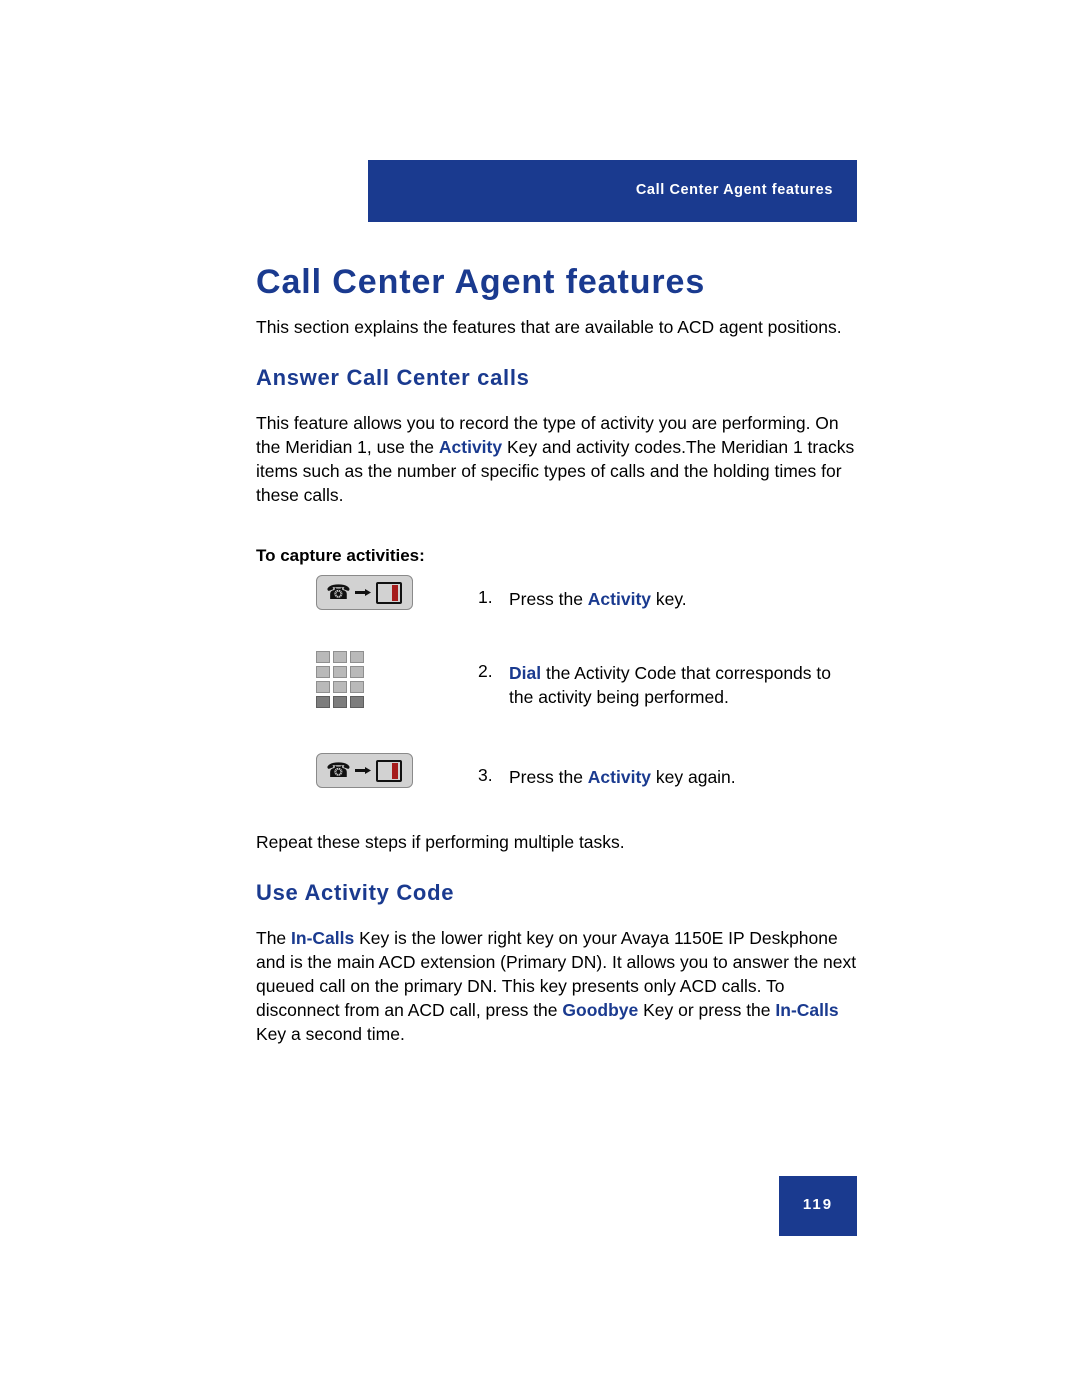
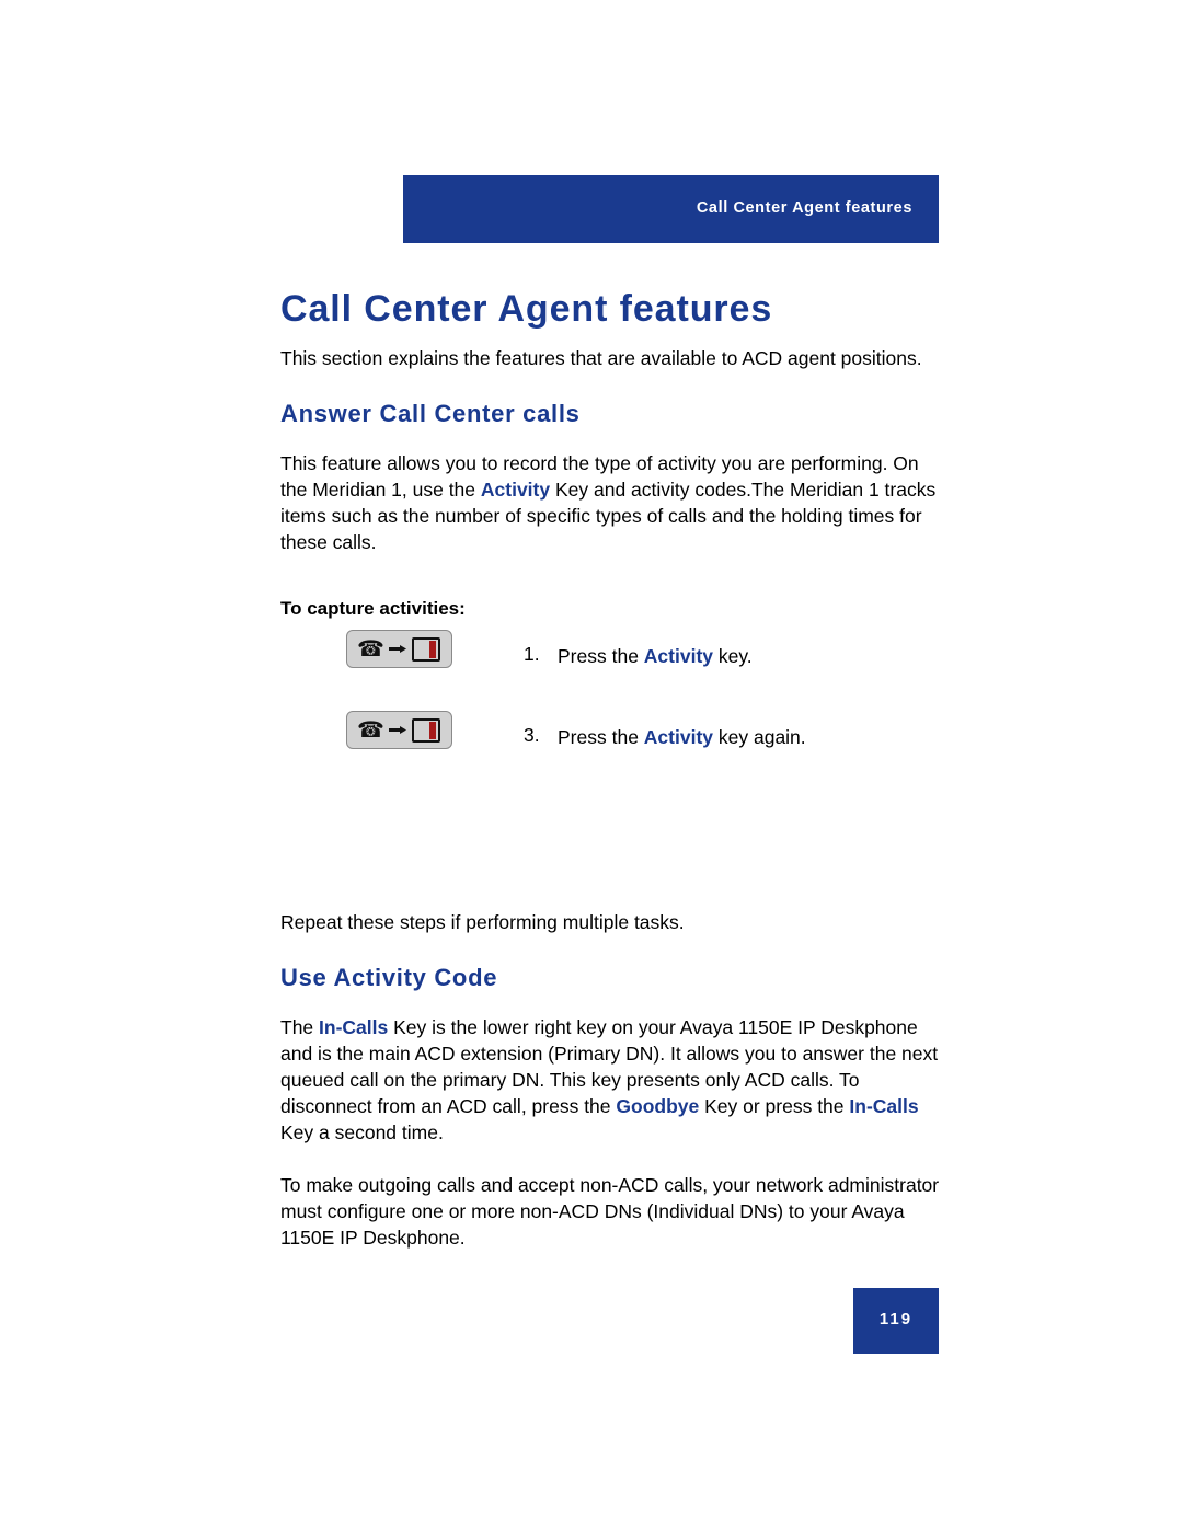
  Call Center Agent features
  Call Center Agent features
  This section explains the features that are available to ACD agent positions.
  Answer Call Center calls
  This feature allows you to record the type of activity you are performing. On the Meridian 1, use the Activity Key and activity codes.The Meridian 1 tracks items such as the number of specific types of calls and the holding times for these calls.
  To capture activities:
  ☎
  1.
  Press the Activity key.
- 2.
- Dial the Activity Code that corresponds to the activity being performed.
  ☎
  3.
  Press the Activity key again.
  Repeat these steps if performing multiple tasks.
  Use Activity Code
  The In-Calls Key is the lower right key on your Avaya 1150E IP Deskphone and is the main ACD extension (Primary DN). It allows you to answer the next queued call on the primary DN. This key presents only ACD calls. To disconnect from an ACD call, press the Goodbye Key or press the In-Calls Key a second time.
+ To make outgoing calls and accept non-ACD calls, your network administrator must configure one or more non-ACD DNs (Individual DNs) to your Avaya 1150E IP Deskphone.
  119
